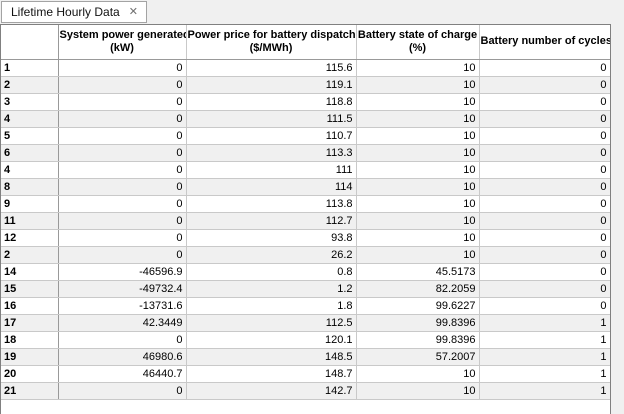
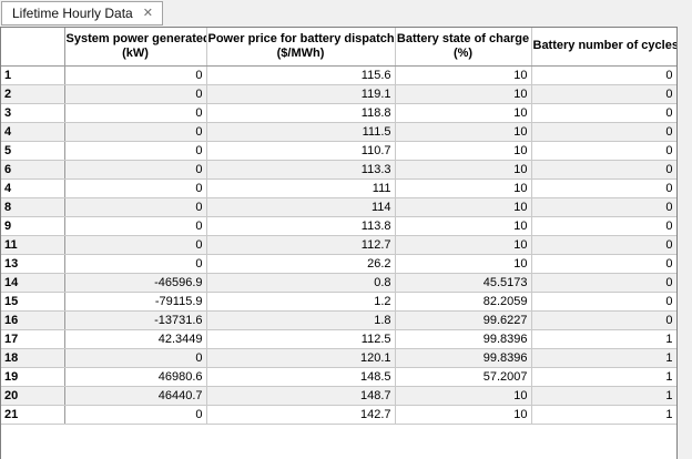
  Lifetime Hourly Data
  ✕
  	System power generate(kW)	Power price for battery dispatch($/MWh)	Battery state of charge(%)	Battery number of cycles
  1	0	115.6	10	0
  2	0	119.1	10	0
  3	0	118.8	10	0
  4	0	111.5	10	0
  5	0	110.7	10	0
  6	0	113.3	10	0
  4	0	111	10	0
  8	0	114	10	0
  9	0	113.8	10	0
  11	0	112.7	10	0
- 12	0	93.8	10	0
- 2	0	26.2	10	0
+ 13	0	26.2	10	0
  14	-46596.9	0.8	45.5173	0
- 15	-49732.4	1.2	82.2059	0
+ 15	-79115.9	1.2	82.2059	0
  16	-13731.6	1.8	99.6227	0
  17	42.3449	112.5	99.8396	1
  18	0	120.1	99.8396	1
  19	46980.6	148.5	57.2007	1
  20	46440.7	148.7	10	1
  21	0	142.7	10	1
